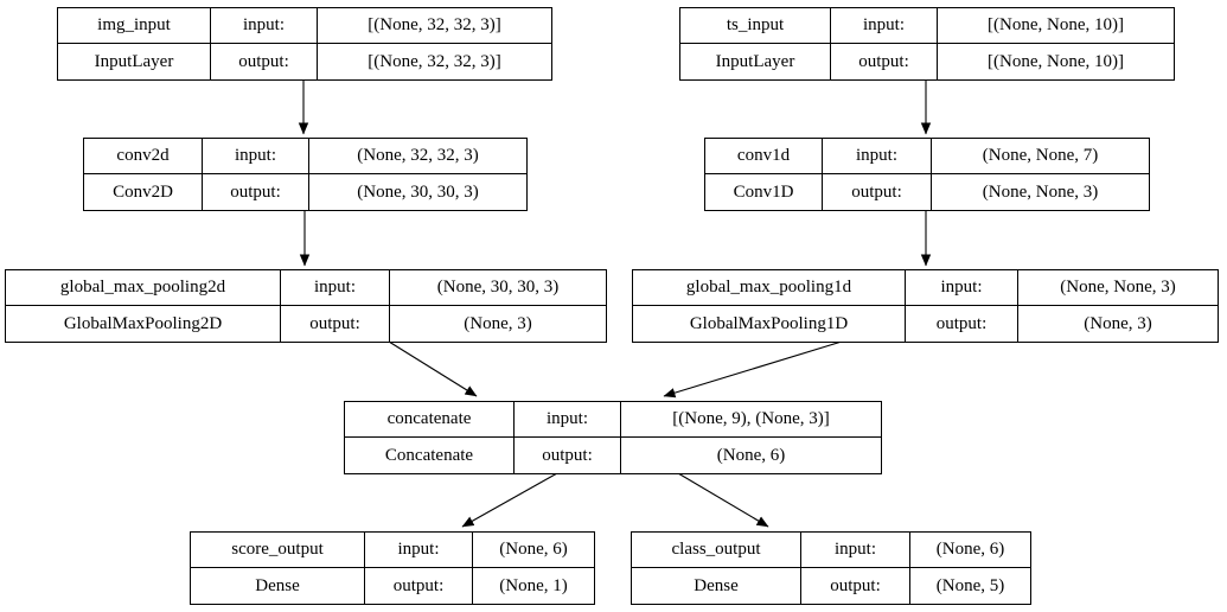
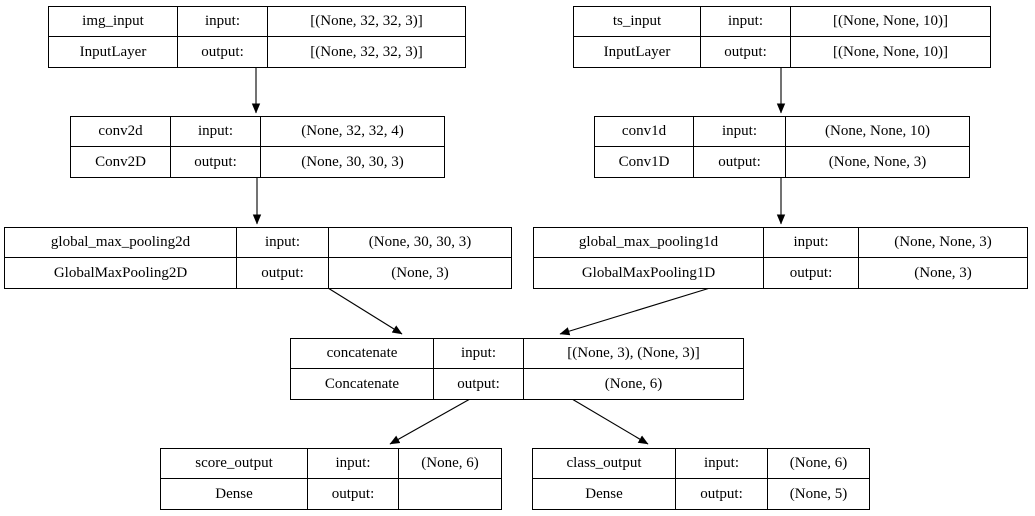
  img_input
  input:
  [(None, 32, 32, 3)]
  InputLayer
  output:
  [(None, 32, 32, 3)]
  ts_input
  input:
  [(None, None, 10)]
  InputLayer
  output:
  [(None, None, 10)]
  conv2d
  input:
- (None, 32, 32, 3)
+ (None, 32, 32, 4)
  Conv2D
  output:
  (None, 30, 30, 3)
  conv1d
  input:
- (None, None, 7)
+ (None, None, 10)
  Conv1D
  output:
  (None, None, 3)
  global_max_pooling2d
  input:
  (None, 30, 30, 3)
  GlobalMaxPooling2D
  output:
  (None, 3)
  global_max_pooling1d
  input:
  (None, None, 3)
  GlobalMaxPooling1D
  output:
  (None, 3)
  concatenate
  input:
- [(None, 9), (None, 3)]
+ [(None, 3), (None, 3)]
  Concatenate
  output:
  (None, 6)
  score_output
  input:
  (None, 6)
  Dense
  output:
- (None, 1)
  class_output
  input:
  (None, 6)
  Dense
  output:
  (None, 5)
